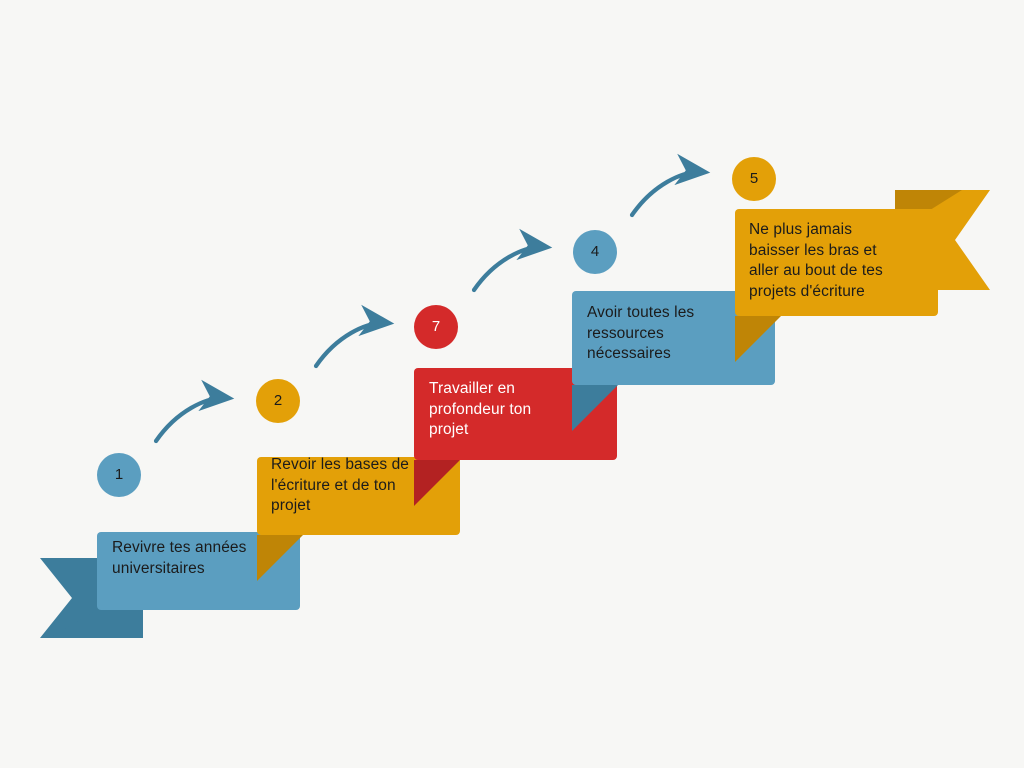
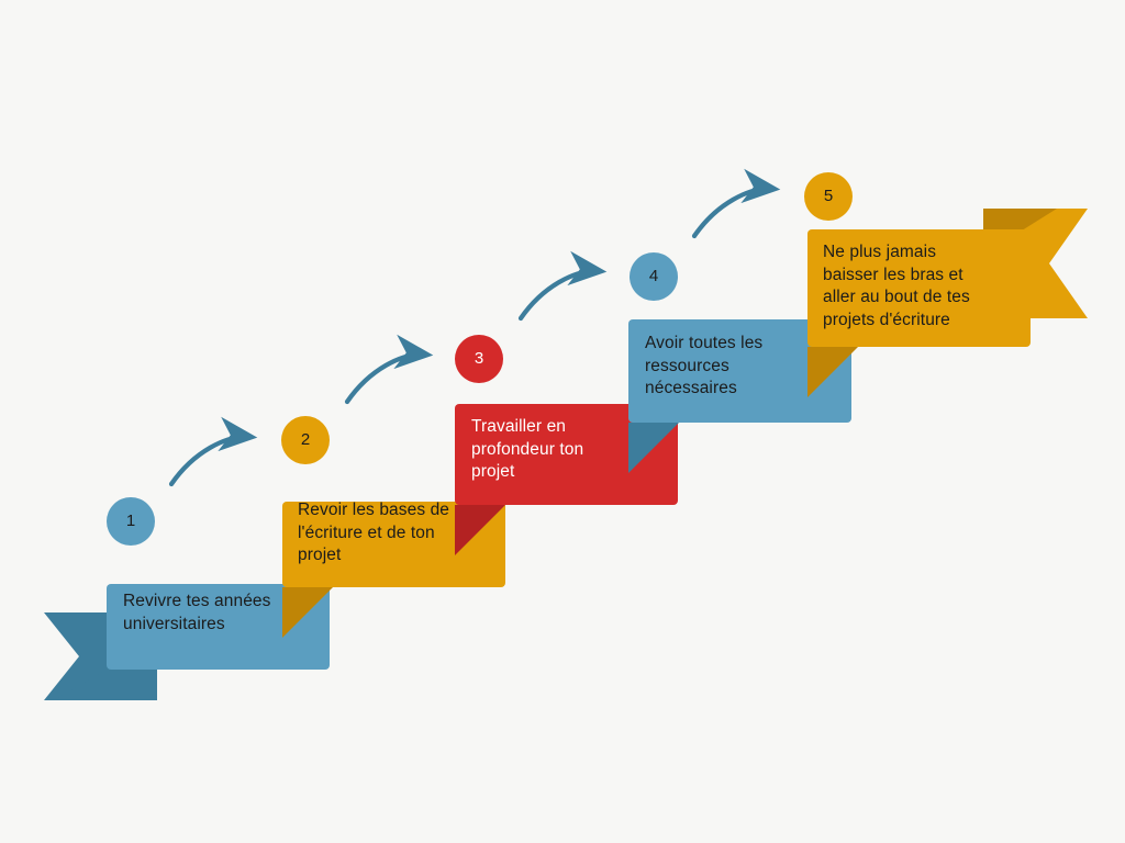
  Revivre tes années
  universitaires
  1
  Revoir les bases de
  l'écriture et de ton
  projet
  2
  Travailler en
  profondeur ton
  projet
- 7
+ 3
  Avoir toutes les
  ressources
  nécessaires
  4
  Ne plus jamais
  baisser les bras et
  aller au bout de tes
  projets d'écriture
  5
